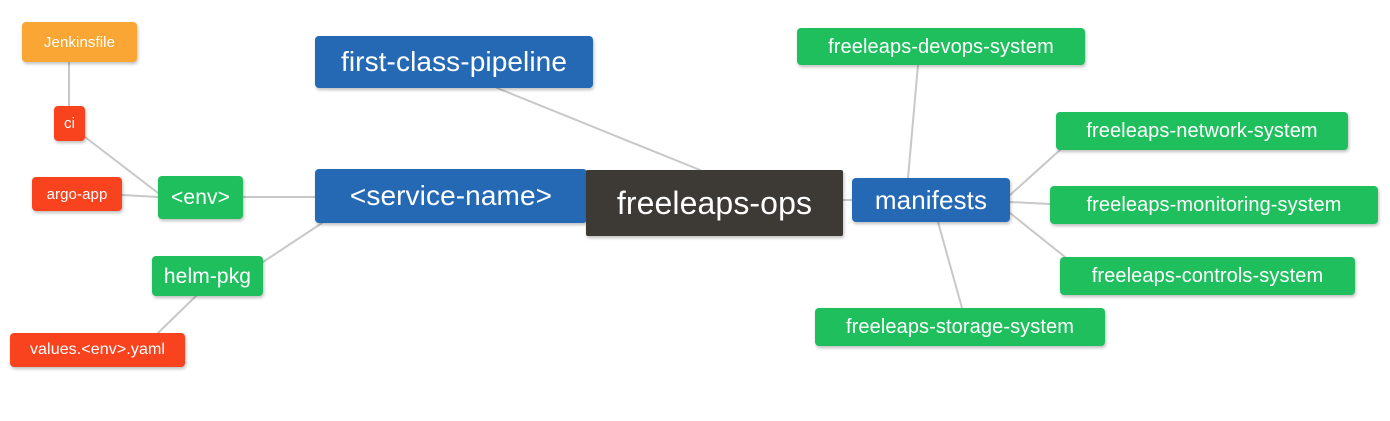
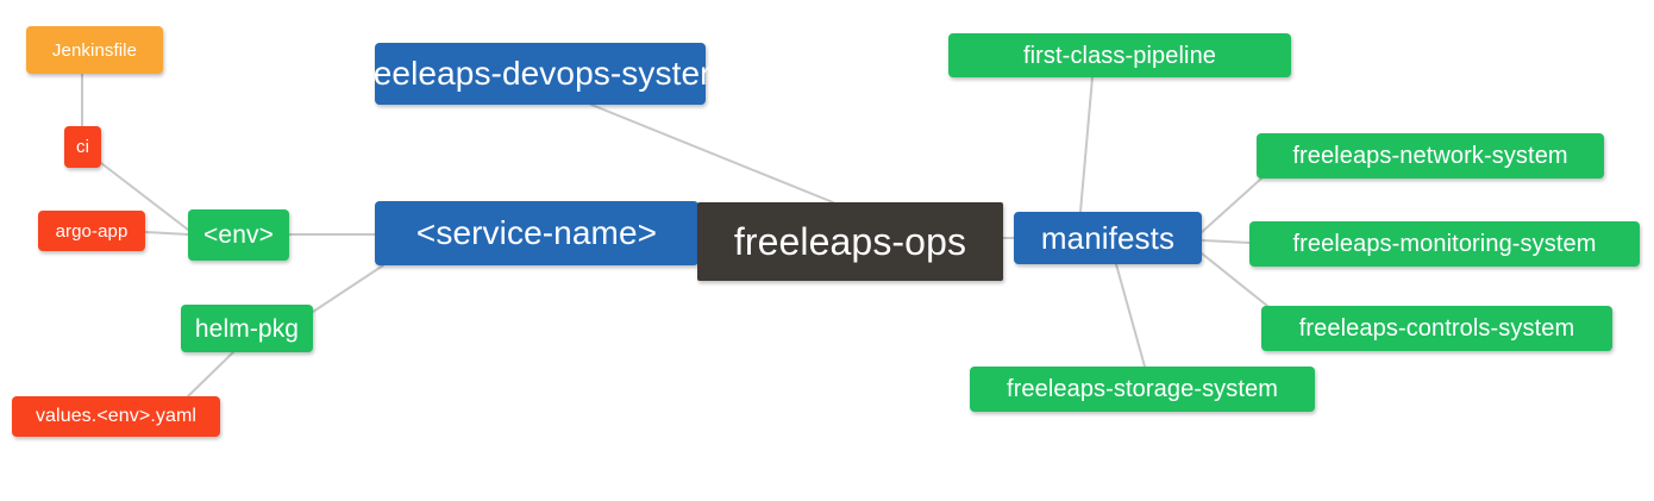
  Jenkinsfile
  ci
  argo-app
  <env>
  helm-pkg
  values.<env>.yaml
- first-class-pipeline
+ freeleaps-devops-system
  <service-name>
  freeleaps-ops
  manifests
- freeleaps-devops-system
+ first-class-pipeline
  freeleaps-network-system
  freeleaps-monitoring-system
  freeleaps-controls-system
  freeleaps-storage-system
